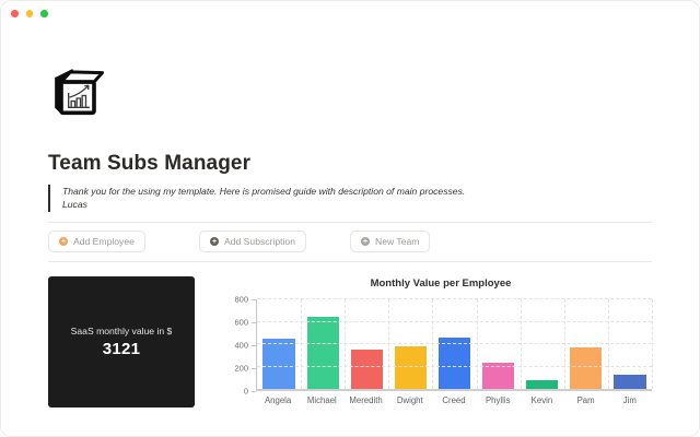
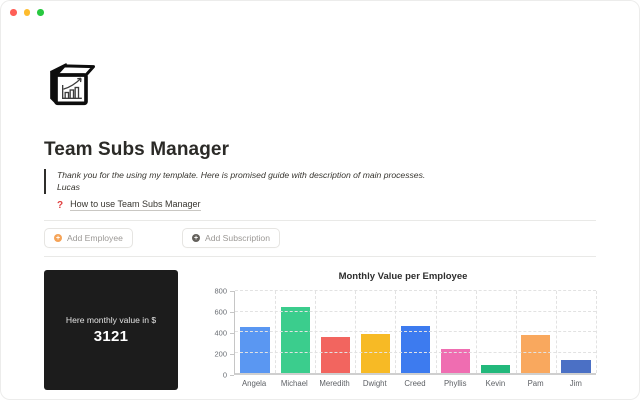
  Team Subs Manager
  Thank you for the using my template. Here is promised guide with description of main processes.
  Lucas
+ ?
+ How to use Team Subs Manager
  Add Employee
  Add Subscription
- New Team
- SaaS monthly value in $
+ Here monthly value in $
  3121
  Monthly Value per Employee
  0
  200
  400
  600
  800
  Angela
  Michael
  Meredith
  Dwight
  Creed
  Phyllis
  Kevin
  Pam
  Jim
